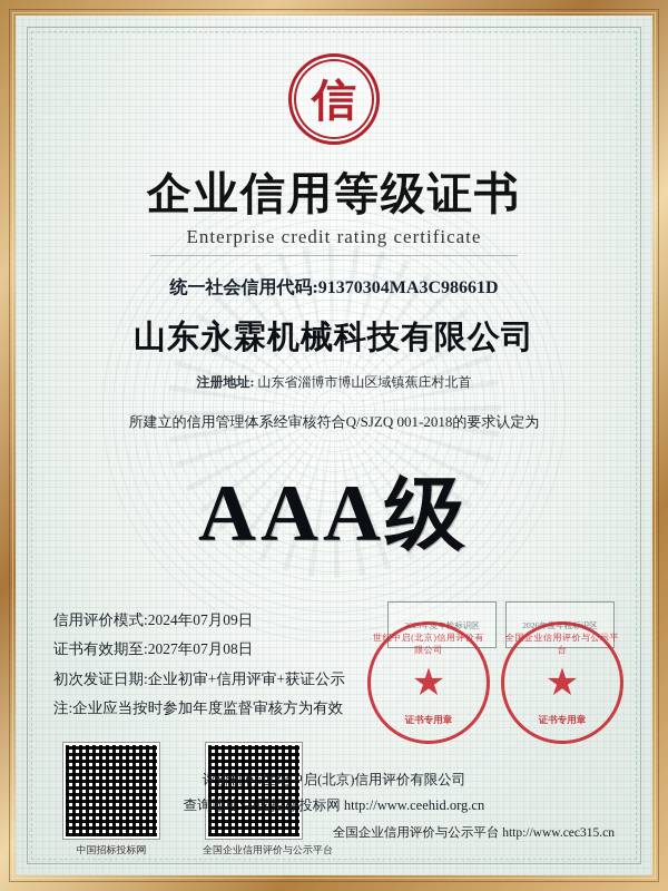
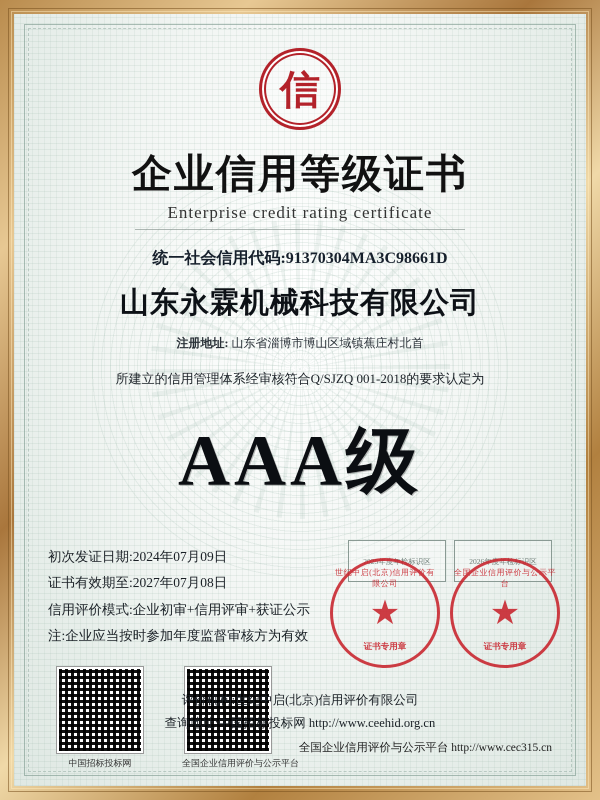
  信
  企业信用等级证书
  Enterprise credit rating certificate
  统一社会信用代码:91370304MA3C98661D
  山东永霖机械科技有限公司
  注册地址: 山东省淄博市博山区域镇蕉庄村北首
  所建立的信用管理体系经审核符合Q/SJZQ 001-2018的要求认定为
  AAA级
  2025年度年检标识区
  2026年度年检标识区
- 信用评价模式:
+ 初次发证日期:
  2024年07月09日
  证书有效期至:
  2027年07月08日
- 初次发证日期:
+ 信用评价模式:
  企业初审+信用评审+获证公示
  注:
  企业应当按时参加年度监督审核方为有效
  中国招标投标网
  全国企业信用评价与公示平台
  世纪中启(北京)信用评价有限公司
  ★
  证书专用章
  全国企业信用评价与公示平台
  ★
  证书专用章
  评价机构:世纪中启(北京)信用评价有限公司
  查询地址:中国招标投标网 http://www.ceehid.org.cn
  全国企业信用评价与公示平台 http://www.cec315.cn
